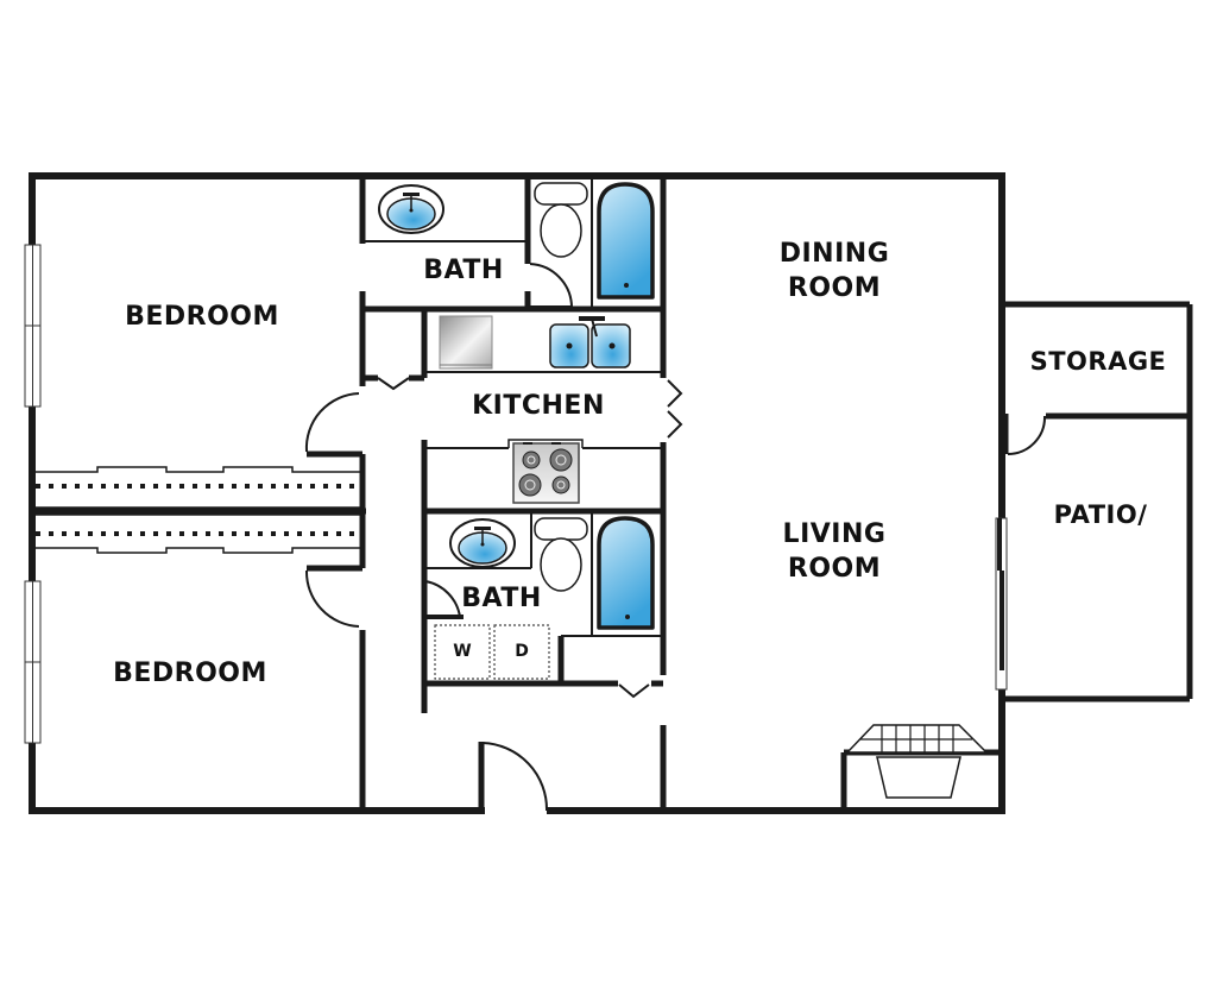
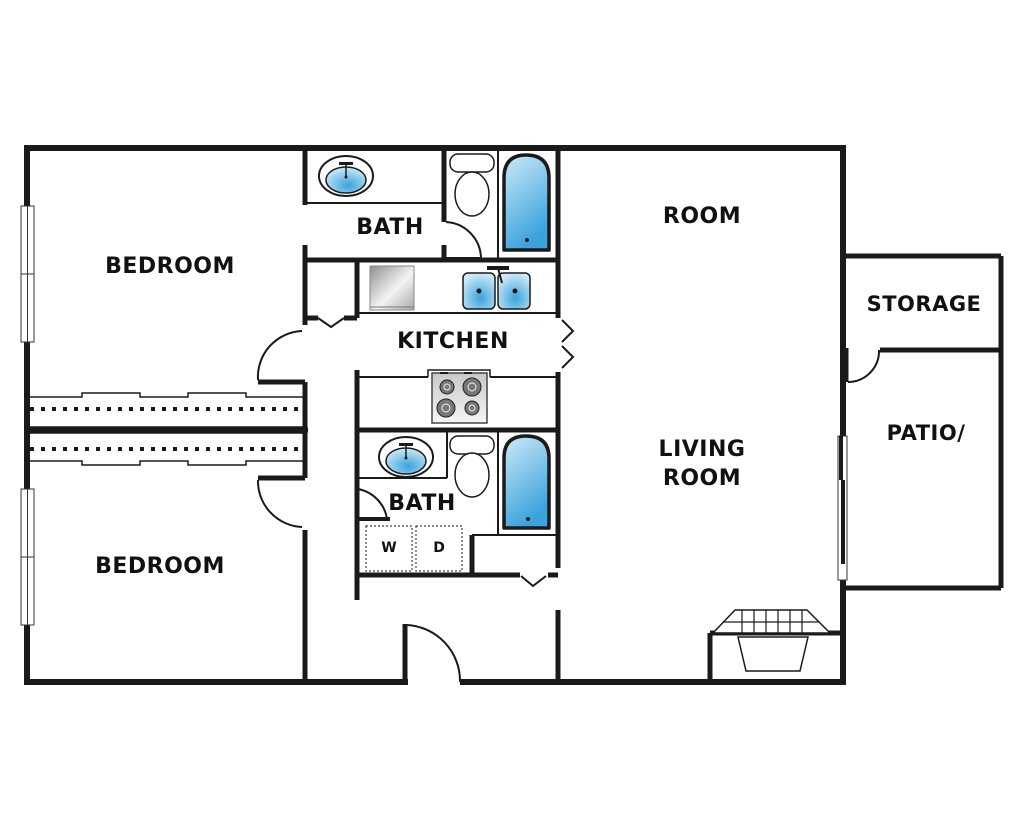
  BEDROOM
  BEDROOM
  BATH
  BATH
  KITCHEN
- DINING
  ROOM
  LIVING
  ROOM
  STORAGE
  PATIO/
  W
  D
